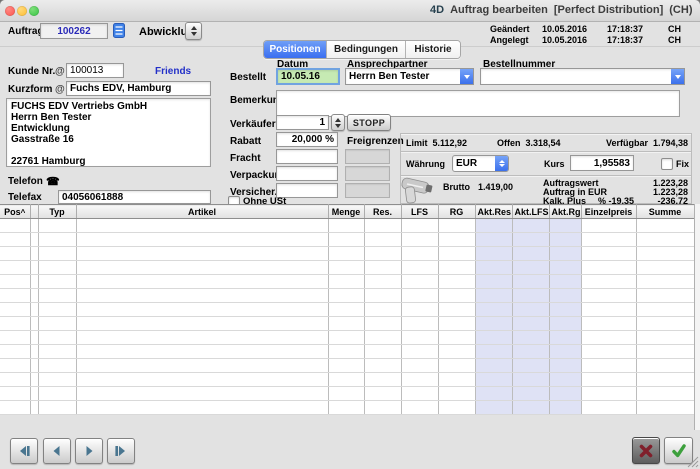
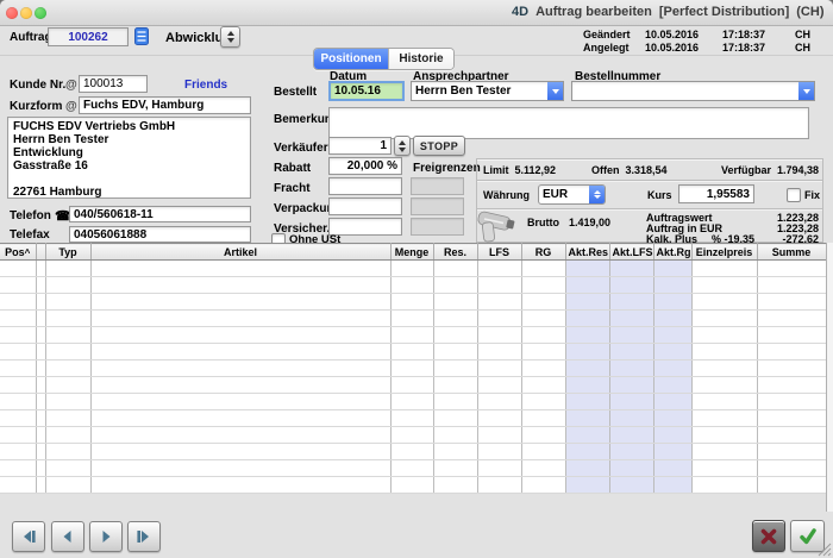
  4D
  Auftrag bearbeiten
  [Perfect Distribution]
  (CH)
  Auftra
  100262
  Abwicklu
  Geändert
  10.05.2016
  17:18:37
  CH
  Angelegt
  10.05.2016
  17:18:37
  CH
  Positionen
- Bedingungen
  Historie
  Kunde Nr.
  @
  100013
  Friends
  Kurzform
  @
  Fuchs EDV, Hamburg
  FUCHS EDV Vertriebs GmbH
  Herrn Ben Tester
  Entwicklung
  Gasstraße 16
  Telefon
  ☎
+ 040/560618-11
  Telefax
  04056061888
  Datum
  Ansprechpartner
  Bestellnummer
  Bestellt
  10.05.16
  Herrn Ben Tester
  Bemerku
  Verkäufer
  1
  STOPP
  Rabatt
  20,000 %
  Freigrenzen
  Fracht
  Verpacku
  Versicher
  Ohne USt
  Limit 5.112,92
  Offen 3.318,54
  Verfügbar 1.794,38
  Währung
  EUR
  Kurs
  1,95583
  Fix
  Brutto
  1.419,00
  Auftragswert
  1.223,28
  Auftrag in EUR
  1.223,28
  Kalk. Plus
  % -19,35
- -236,72
+ -272,62
  Pos^		Typ	Artikel	Menge	Res.	LFS	RG	Akt.Res	Akt.LFS	Akt.Rg	Einzelpreis	Summe
